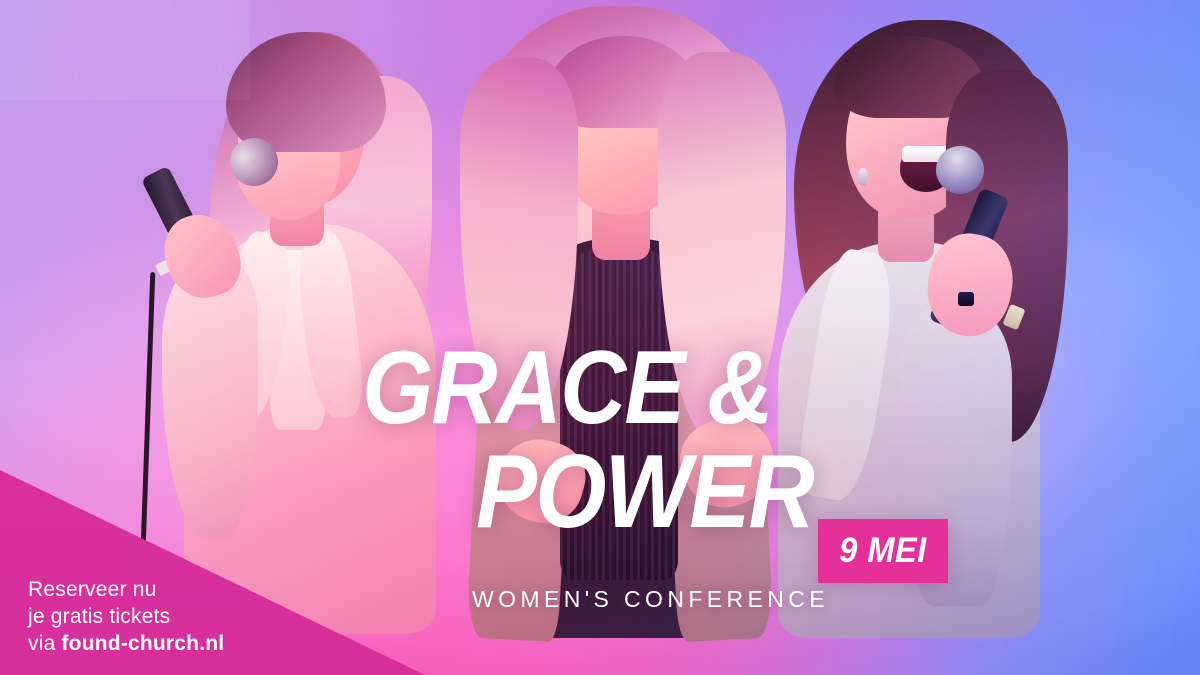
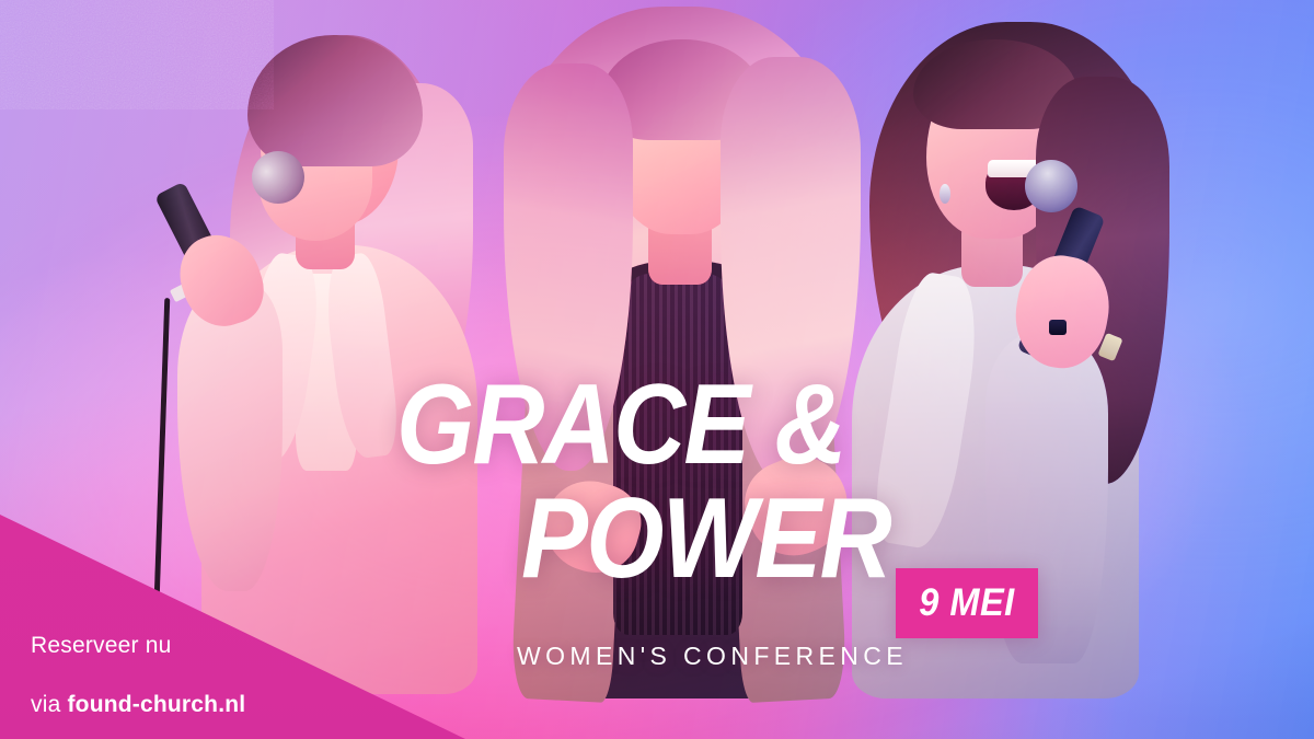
  GRACE &
  POWER
  WOMEN'S CONFERENCE
  9 MEI
  Reserveer nu
- je gratis tickets
  via found-church.nl
